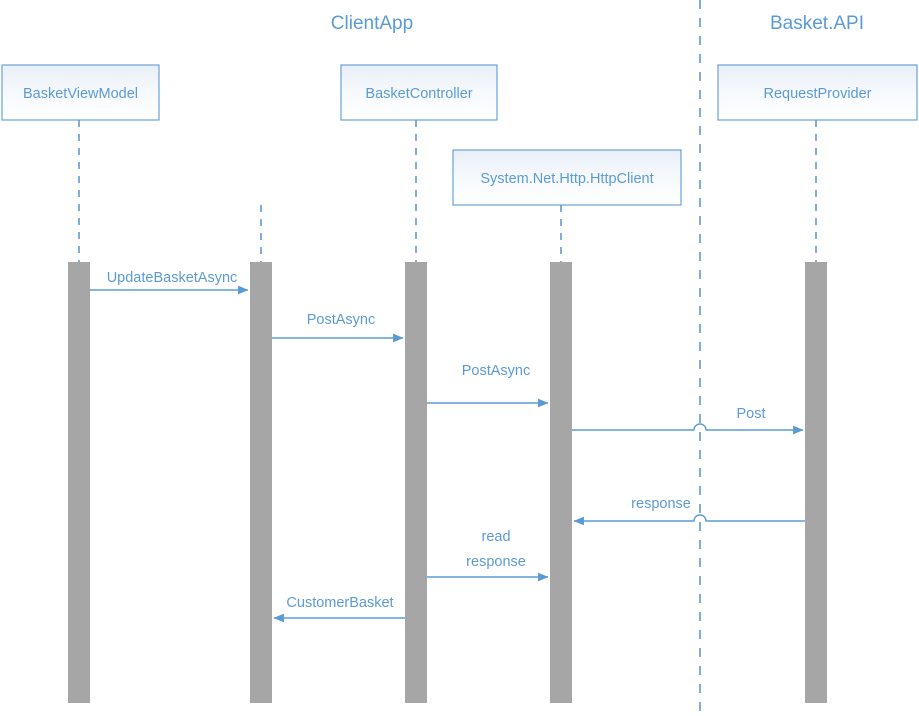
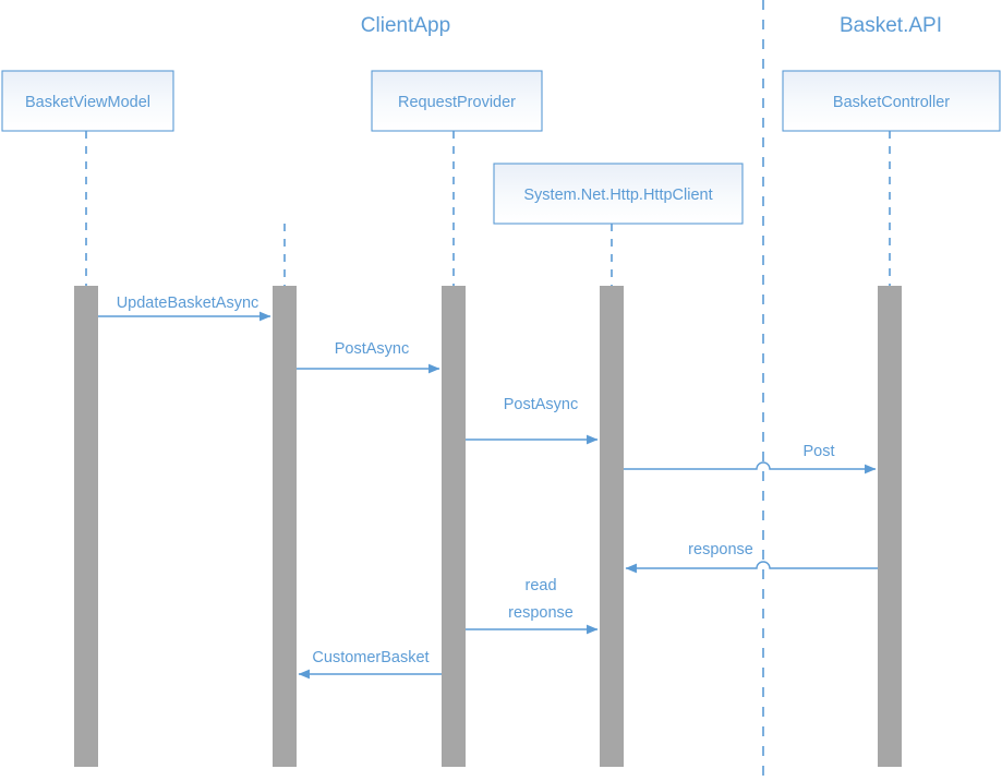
  ClientApp
  Basket.API
  BasketViewModel
- BasketController
+ RequestProvider
  System.Net.Http.HttpClient
- RequestProvider
+ BasketController
  UpdateBasketAsync
  PostAsync
  PostAsync
  Post
  response
  read
  response
  CustomerBasket
